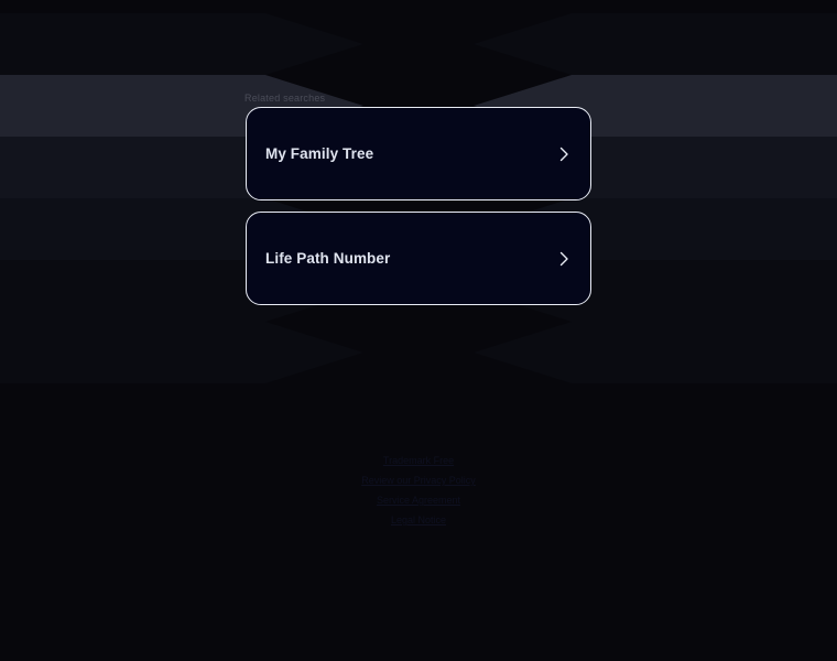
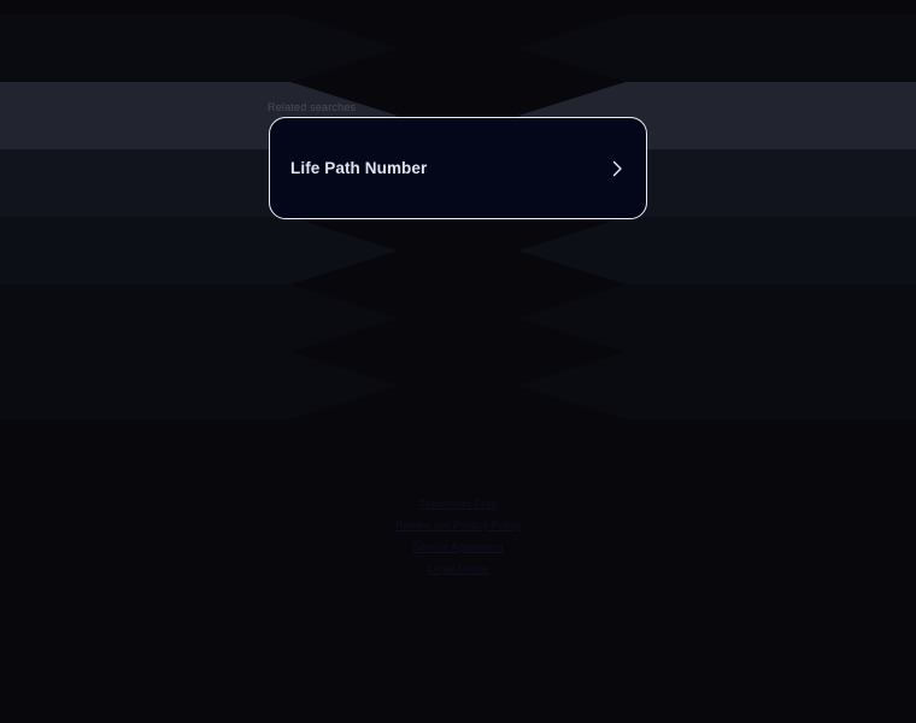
  Related searches
- My Family Tree
  Life Path Number
